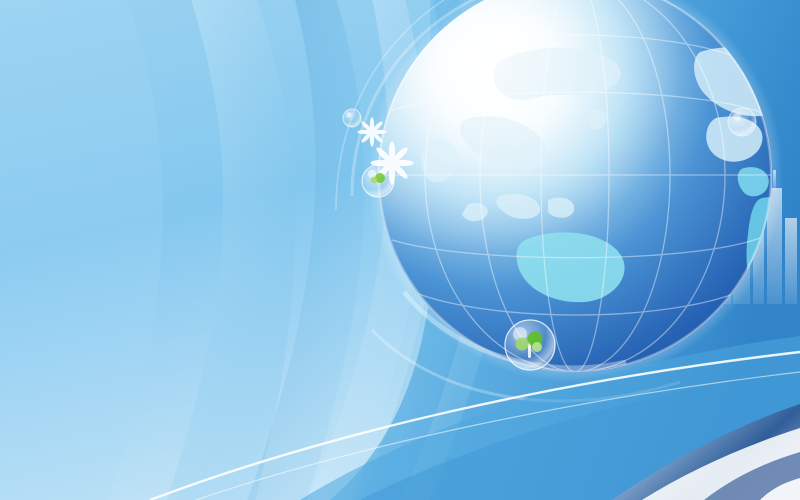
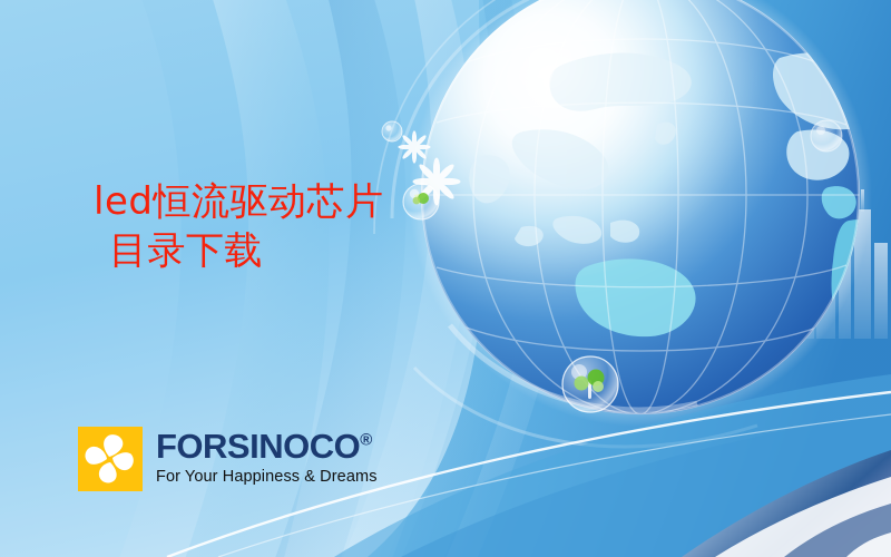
+ led恒流驱动芯片
+ 目录下载
+ FORSINOCO®
+ For Your Happiness & Dreams
